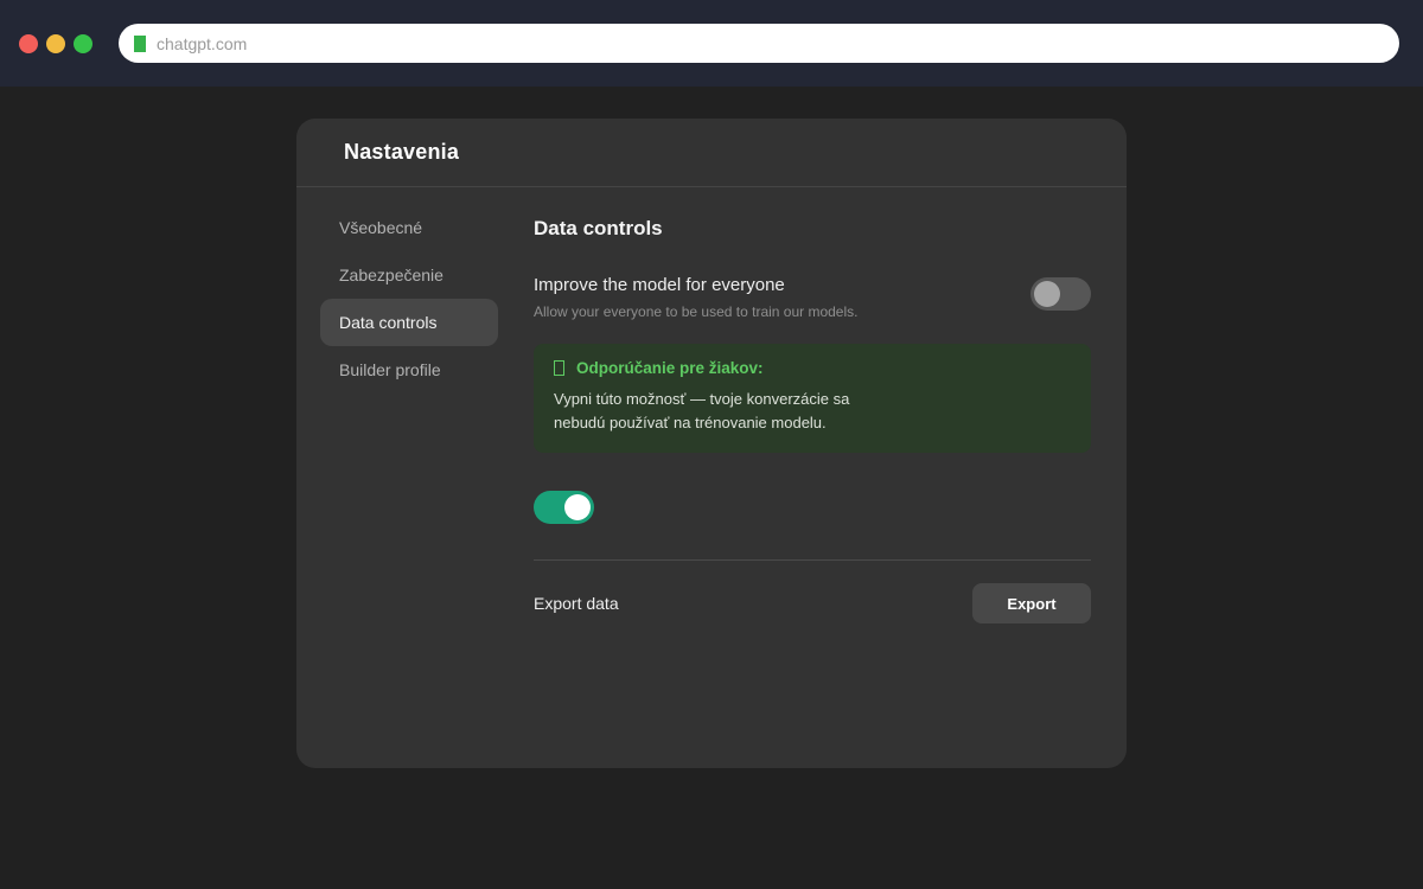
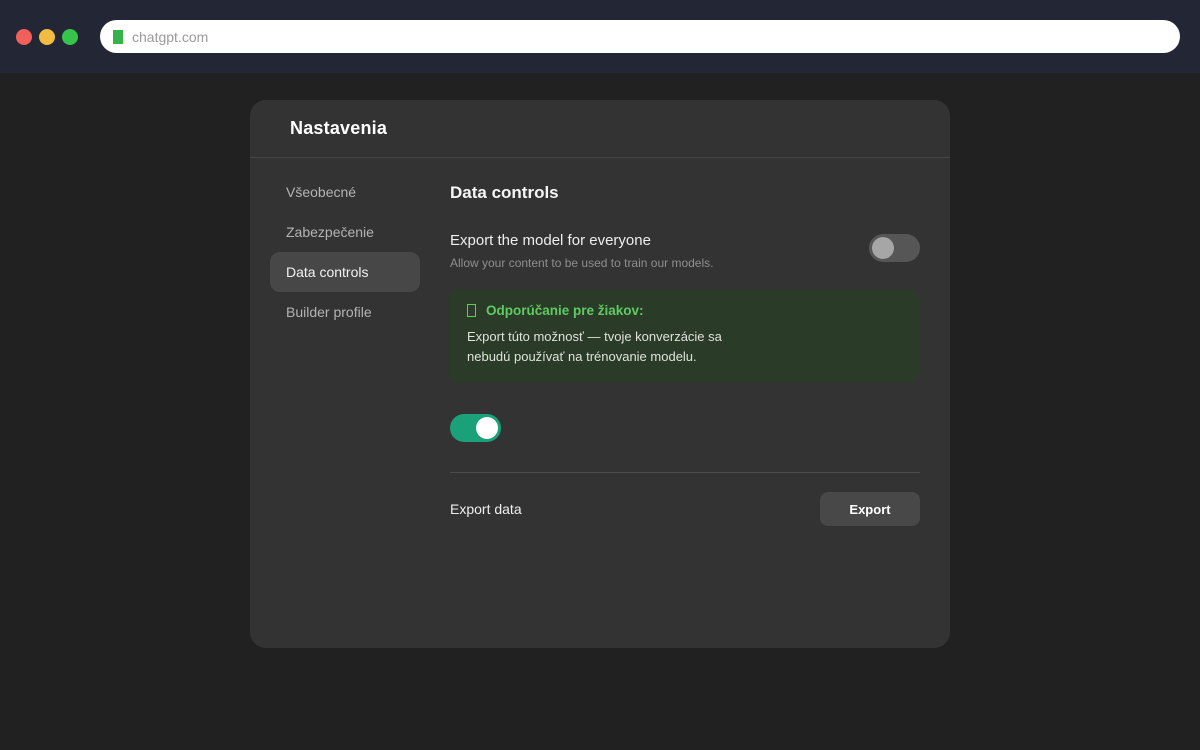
  chatgpt.com
  Nastavenia
  Všeobecné
  Zabezpečenie
  Data controls
  Builder profile
  Data controls
- Improve the model for everyone
+ Export the model for everyone
- Allow your everyone to be used to train our models.
+ Allow your content to be used to train our models.
  Odporúčanie pre žiakov:
- Vypni túto možnosť — tvoje konverzácie sa
+ Export túto možnosť — tvoje konverzácie sa
  nebudú používať na trénovanie modelu.
  Export data
  Export
